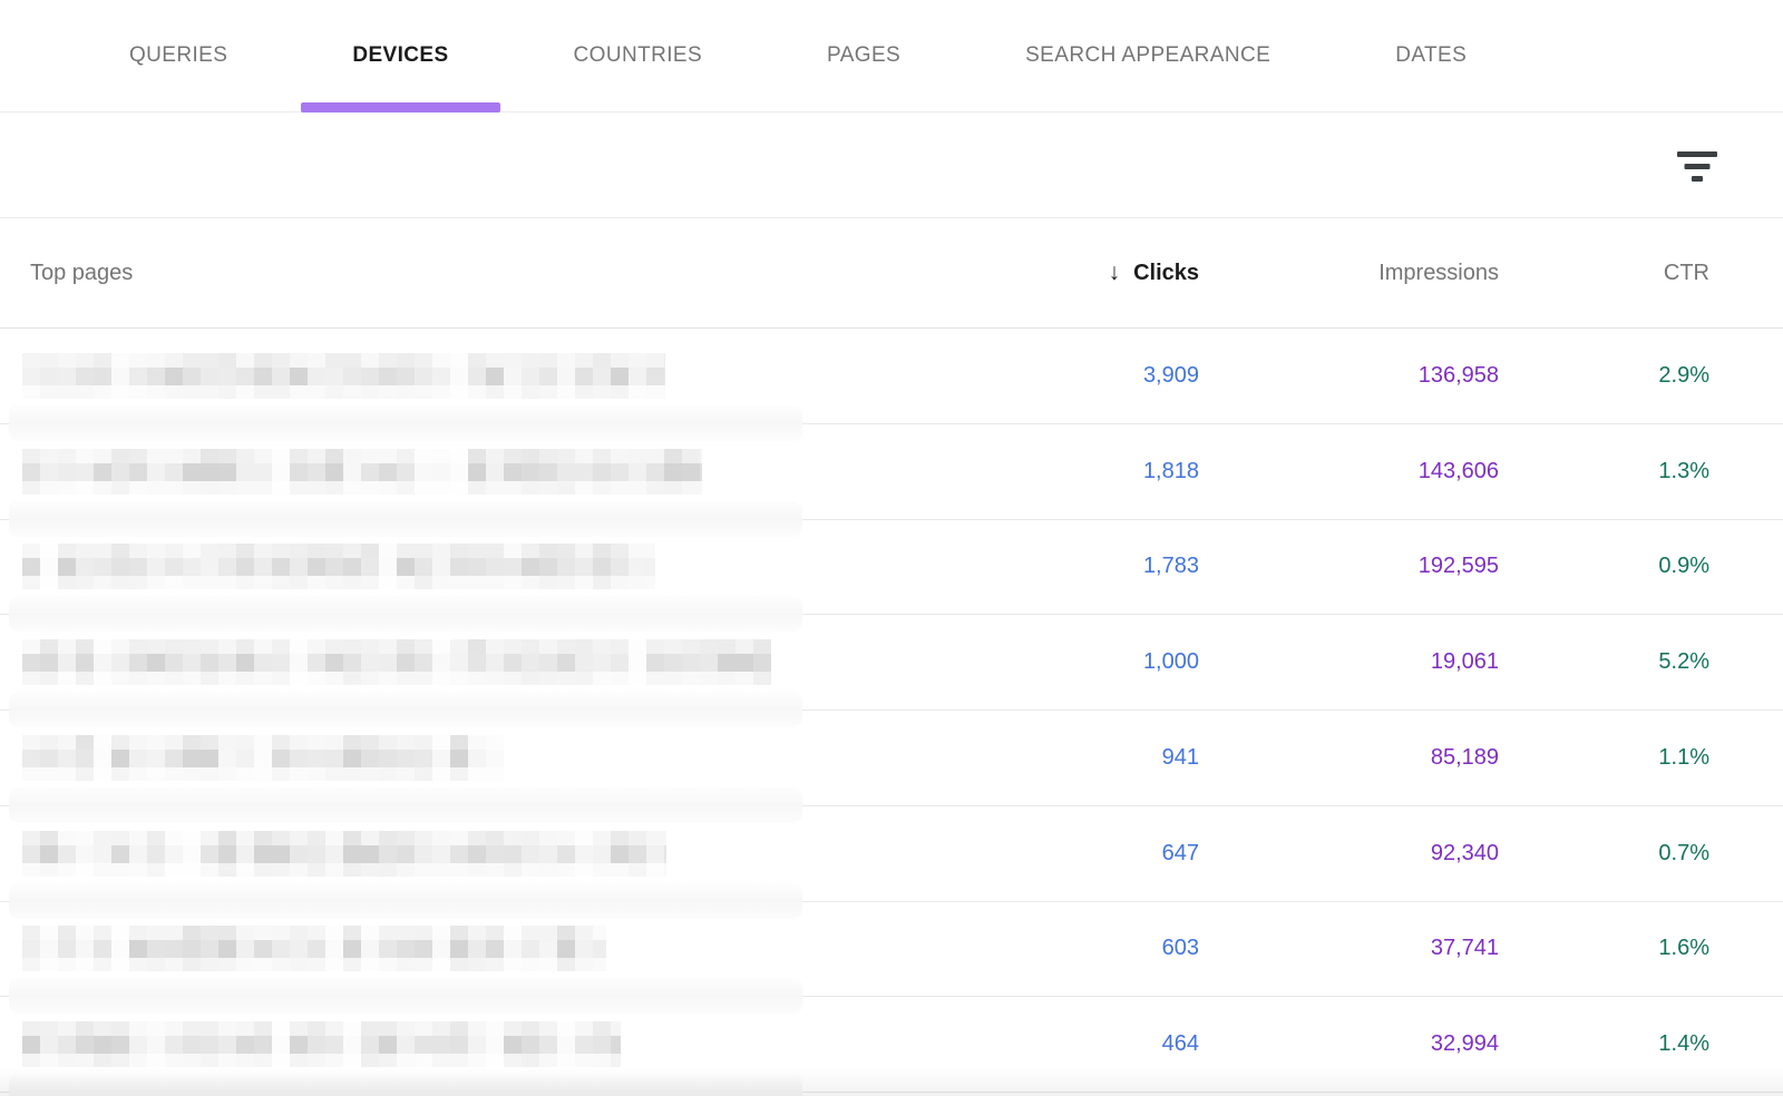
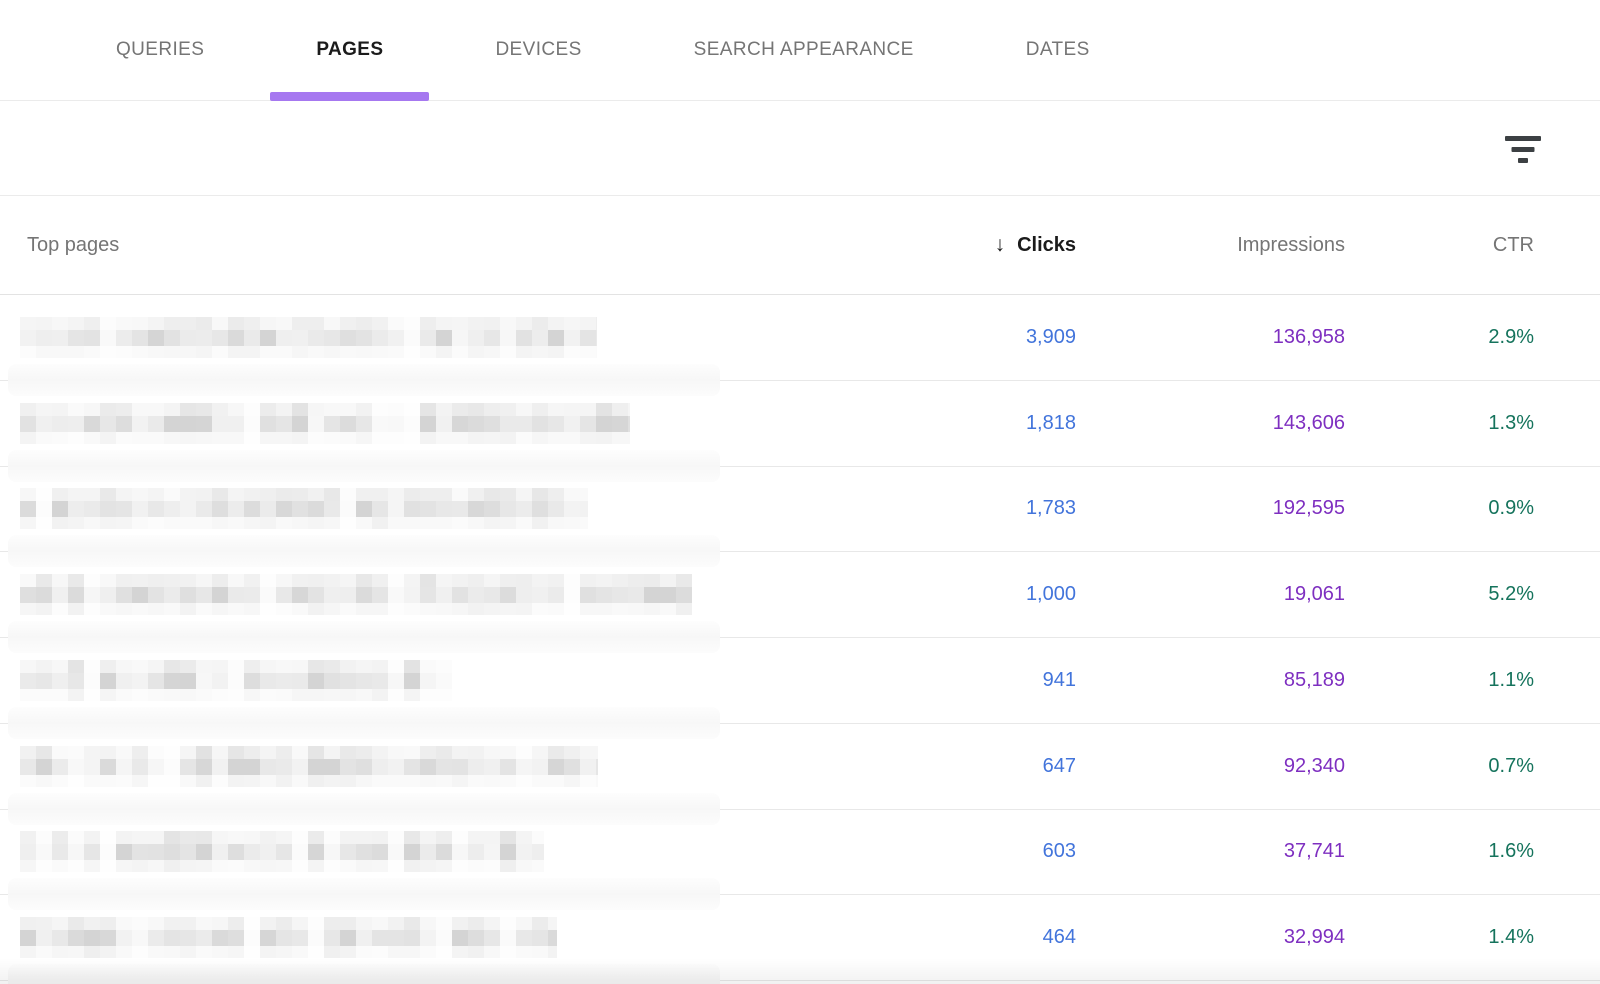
  QUERIES
- DEVICES
+ PAGES
- COUNTRIES
- PAGES
+ DEVICES
  SEARCH APPEARANCE
  DATES
  Top pages
  ↓ Clicks
  Impressions
  CTR
  3,909
  136,958
  2.9%
  1,818
  143,606
  1.3%
  1,783
  192,595
  0.9%
  1,000
  19,061
  5.2%
  941
  85,189
  1.1%
  647
  92,340
  0.7%
  603
  37,741
  1.6%
  464
  32,994
  1.4%
